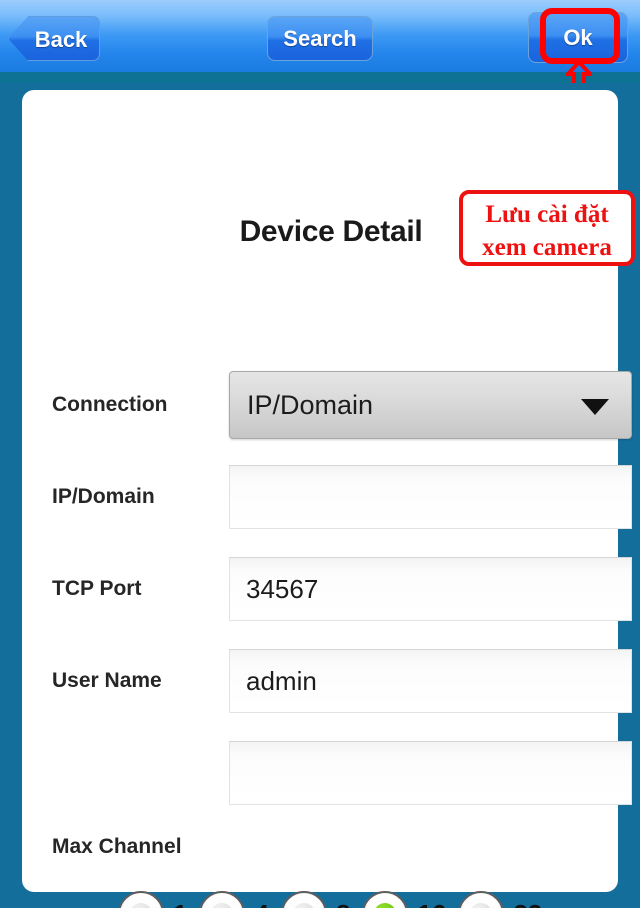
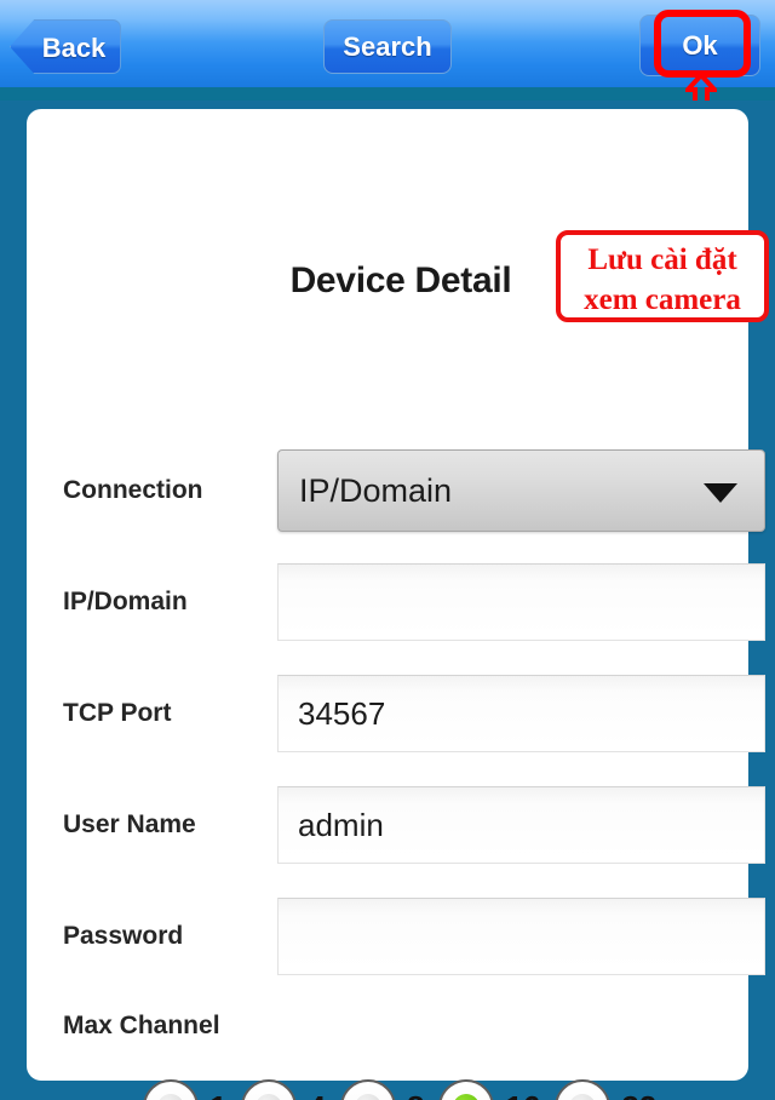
  Back
  Search
  Ok
  Device Detail
  Lưu cài đặt
  xem camera
  Connection
  IP/Domain
  IP/Domain
  TCP Port
  34567
  User Name
  admin
+ Password
  Max Channel
